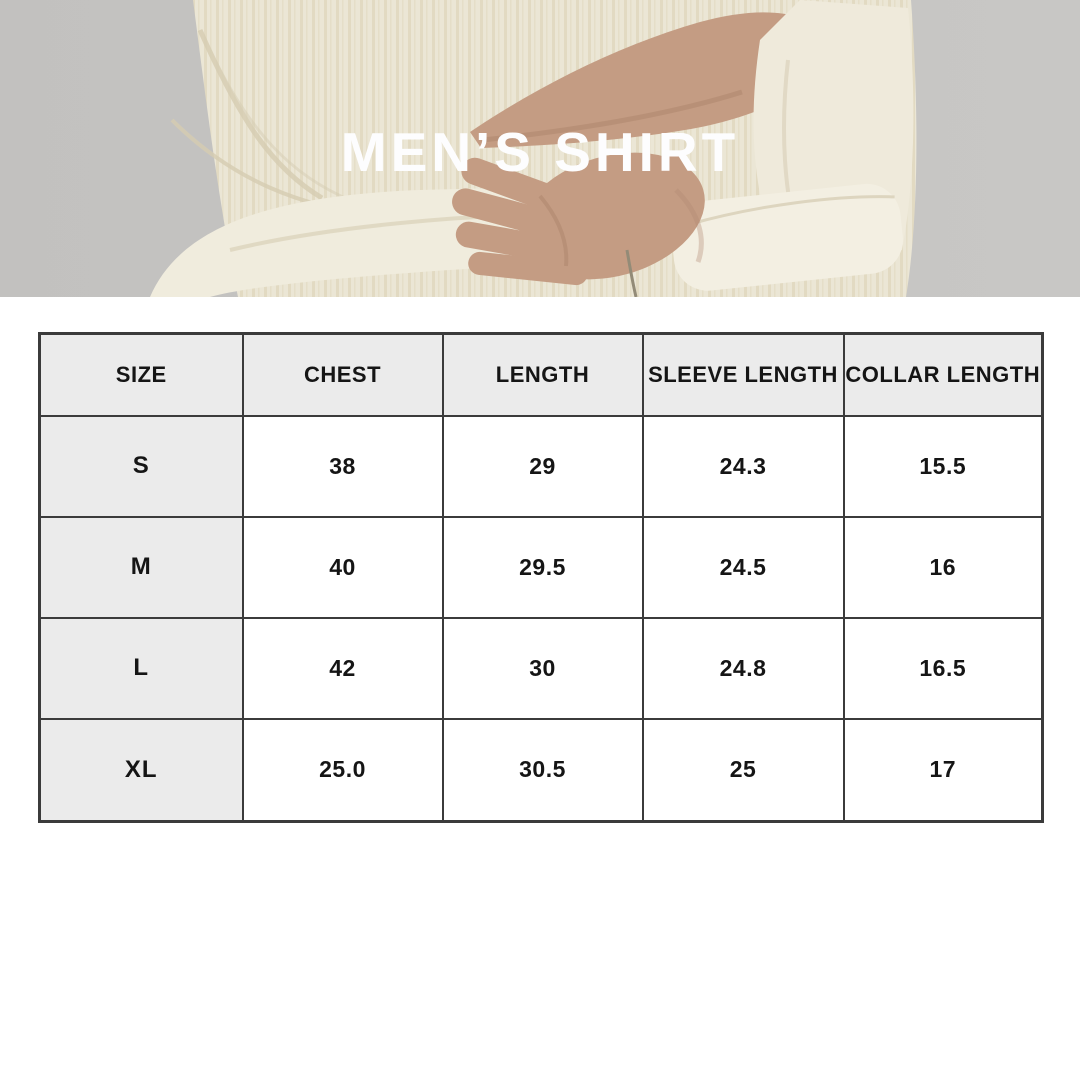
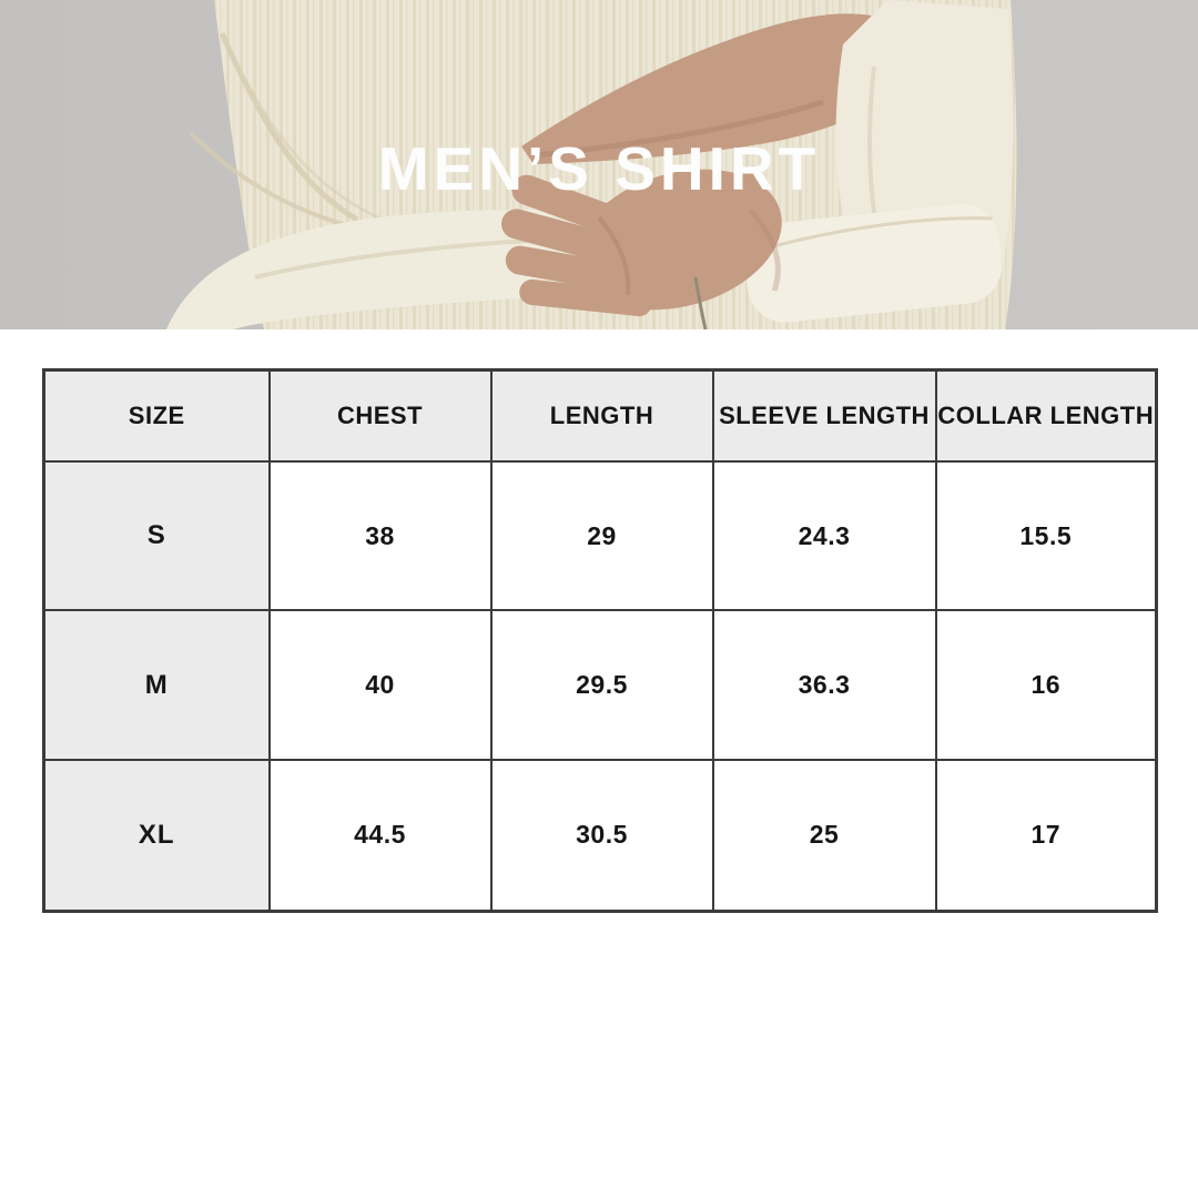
  MEN’S SHIRT
  SIZE	CHEST	LENGTH	SLEEVE LENGTH	COLLAR LENGTH
  S	38	29	24.3	15.5
- M	40	29.5	24.5	16
+ M	40	29.5	36.3	16
- L	42	30	24.8	16.5
- XL	25.0	30.5	25	17
+ XL	44.5	30.5	25	17
